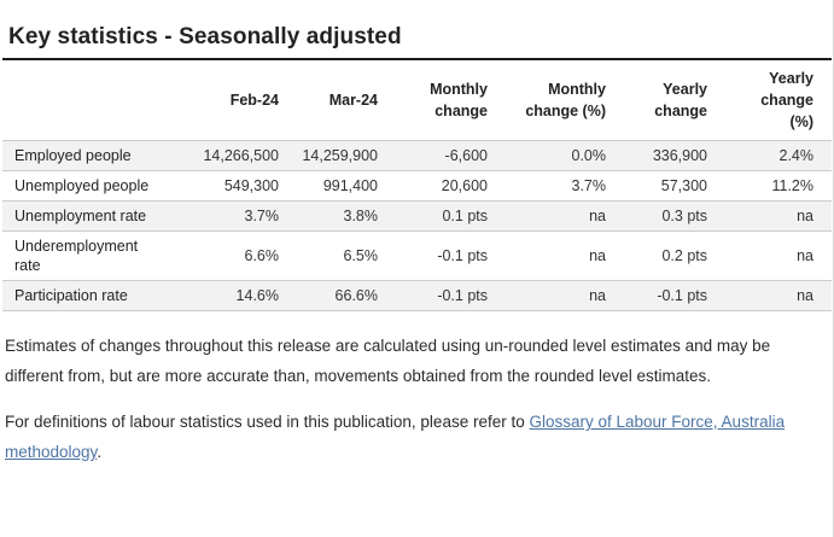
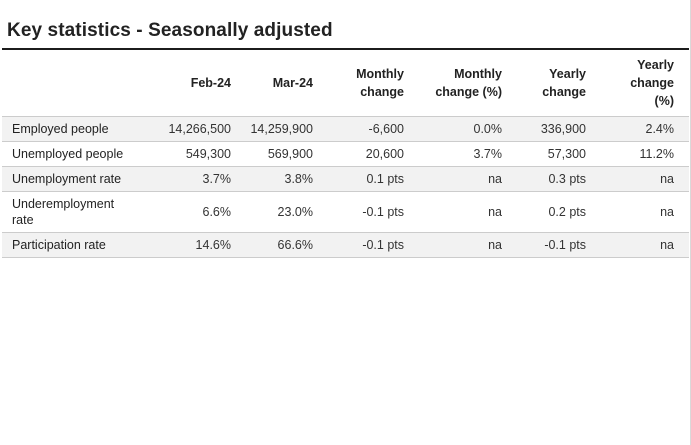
  Key statistics - Seasonally adjusted
  	Feb-24	Mar-24	Monthly change	Monthly change (%)	Yearly change	Yearly change (%)
  Employed people	14,266,500	14,259,900	-6,600	0.0%	336,900	2.4%
- Unemployed people	549,300	991,400	20,600	3.7%	57,300	11.2%
+ Unemployed people	549,300	569,900	20,600	3.7%	57,300	11.2%
  Unemployment rate	3.7%	3.8%	0.1 pts	na	0.3 pts	na
- Underemployment rate	6.6%	6.5%	-0.1 pts	na	0.2 pts	na
+ Underemployment rate	6.6%	23.0%	-0.1 pts	na	0.2 pts	na
  Participation rate	14.6%	66.6%	-0.1 pts	na	-0.1 pts	na
- Estimates of changes throughout this release are calculated using un-rounded level estimates and may be different from, but are more accurate than, movements obtained from the rounded level estimates.
- For definitions of labour statistics used in this publication, please refer to Glossary of Labour Force, Australia methodology.
